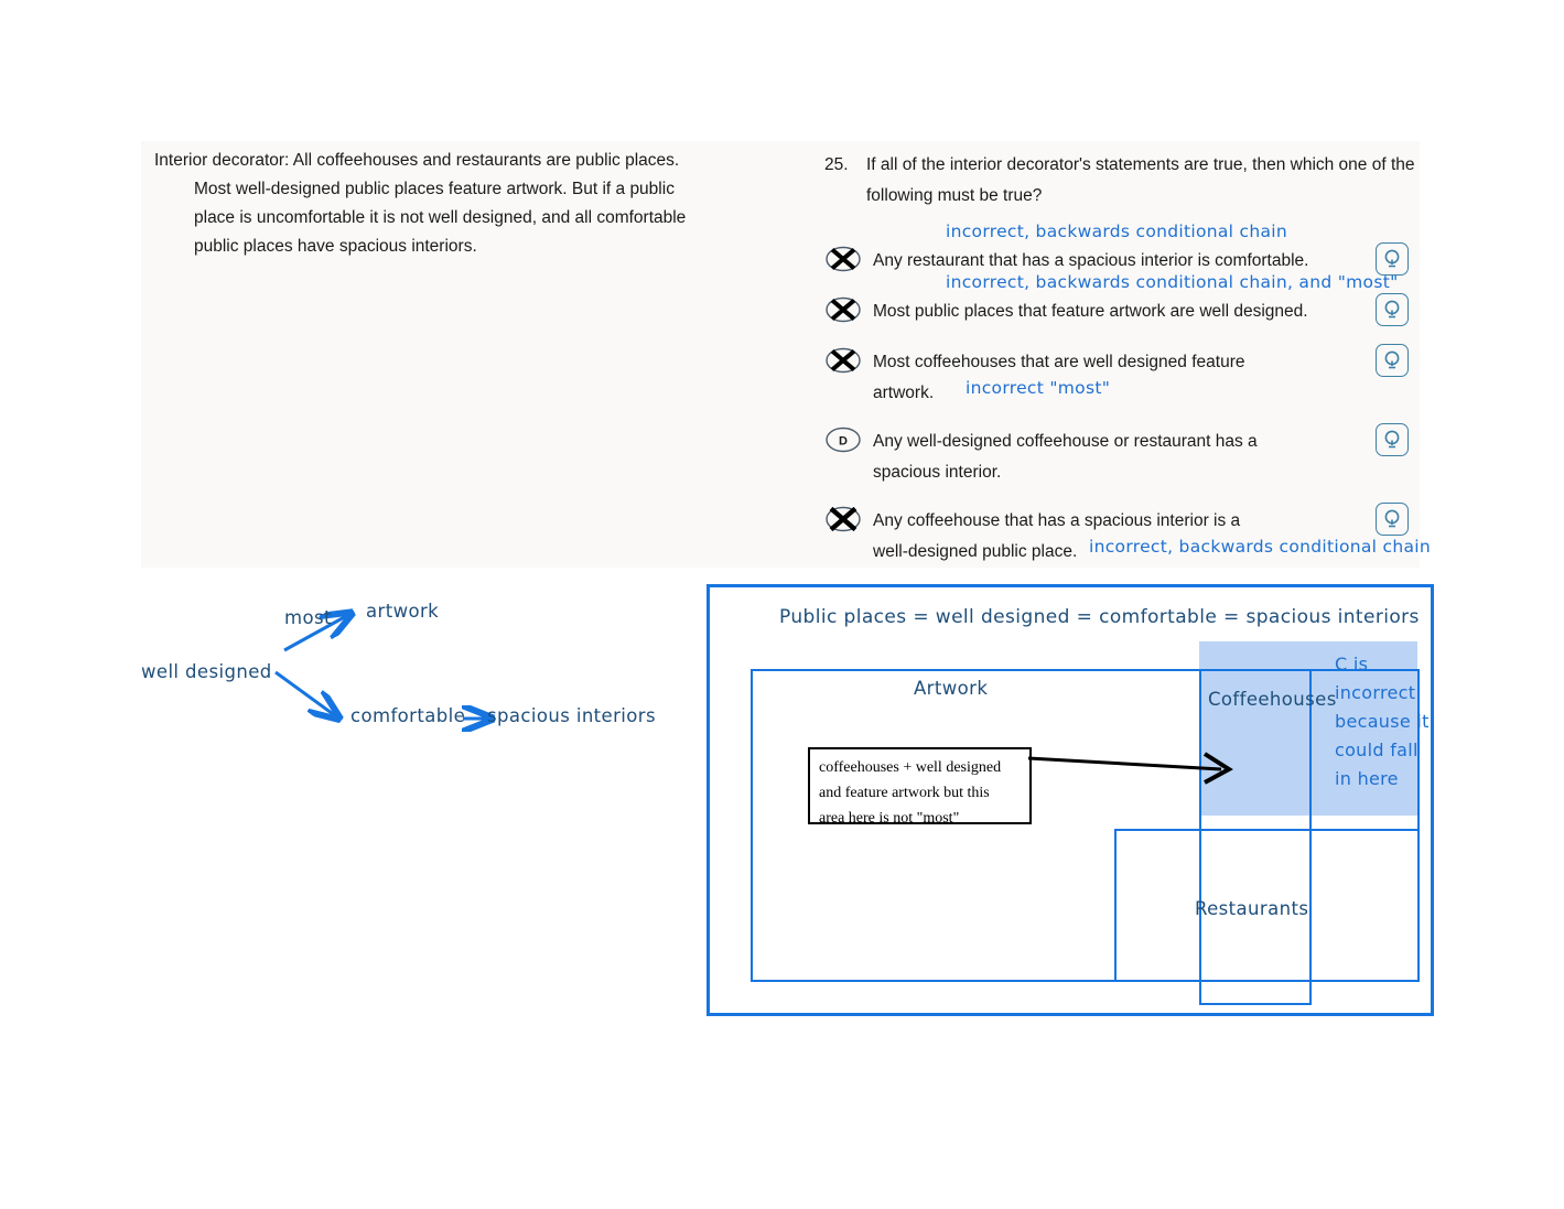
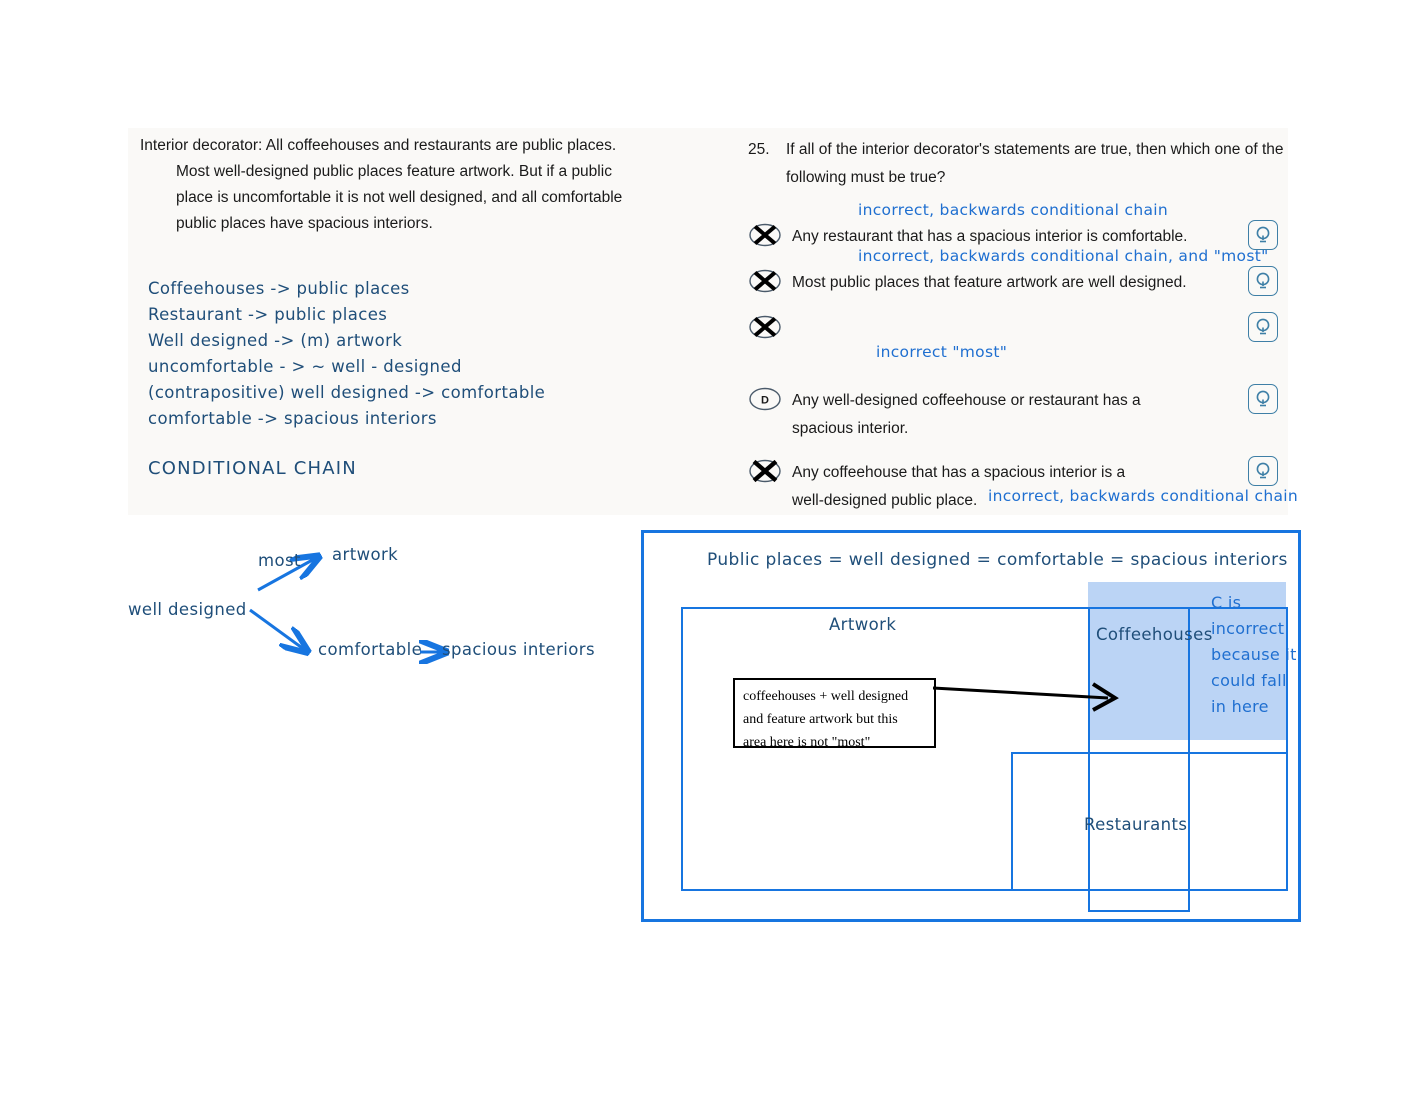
  Interior decorator: All coffeehouses and restaurants are public places.
  Most well-designed public places feature artwork. But if a public
  place is uncomfortable it is not well designed, and all comfortable
  public places have spacious interiors.
+ Coffeehouses -> public places
+ Restaurant -> public places
+ Well designed -> (m) artwork
+ uncomfortable - > ~ well - designed
+ (contrapositive) well designed -> comfortable
+ comfortable -> spacious interiors
+ CONDITIONAL CHAIN
  25.
  If all of the interior decorator's statements are true, then which one of the following must be true?
  Any restaurant that has a spacious interior is comfortable.
  incorrect, backwards conditional chain
  Most public places that feature artwork are well designed.
  incorrect, backwards conditional chain, and "most"
- Most coffeehouses that are well designed feature artwork.
  incorrect "most"
  D
  Any well-designed coffeehouse or restaurant has a spacious interior.
  Any coffeehouse that has a spacious interior is a well-designed public place.
  incorrect, backwards conditional chain
  well designed
  most
  artwork
  comfortable
  spacious interiors
  Public places = well designed = comfortable = spacious interiors
  Artwork
  Coffeehouses
  Restaurants
  C is incorrect because it could fall in here
  coffeehouses + well designed
  and feature artwork but this
  area here is not "most"
